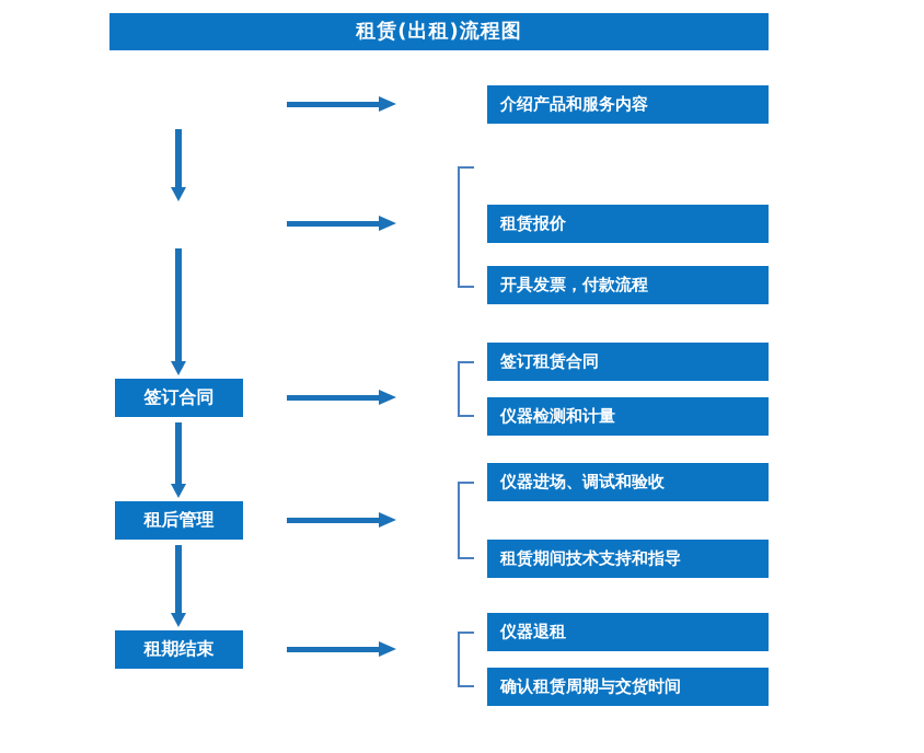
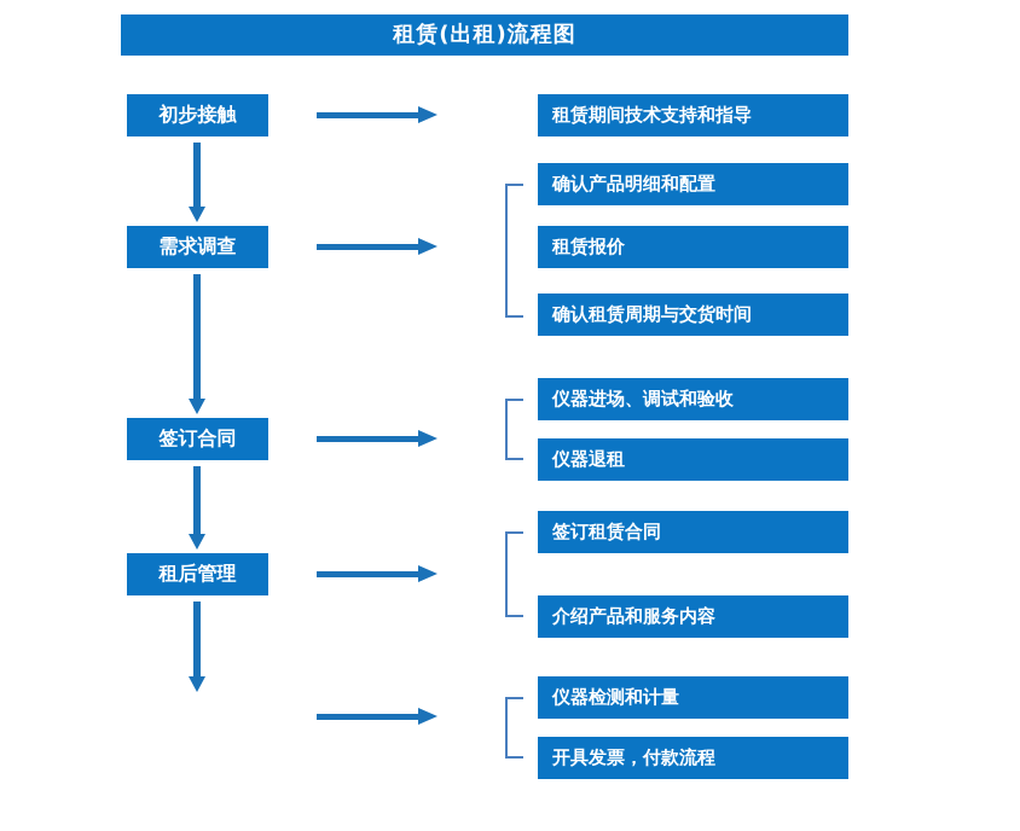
  租赁(出租)流程图
+ 初步接触
+ 需求调查
  签订合同
  租后管理
- 租期结束
- 介绍产品和服务内容
+ 租赁期间技术支持和指导
+ 确认产品明细和配置
  租赁报价
- 开具发票，付款流程
+ 确认租赁周期与交货时间
- 签订租赁合同
+ 仪器进场、调试和验收
- 仪器检测和计量
+ 仪器退租
- 仪器进场、调试和验收
+ 签订租赁合同
- 租赁期间技术支持和指导
+ 介绍产品和服务内容
- 仪器退租
+ 仪器检测和计量
- 确认租赁周期与交货时间
+ 开具发票，付款流程
